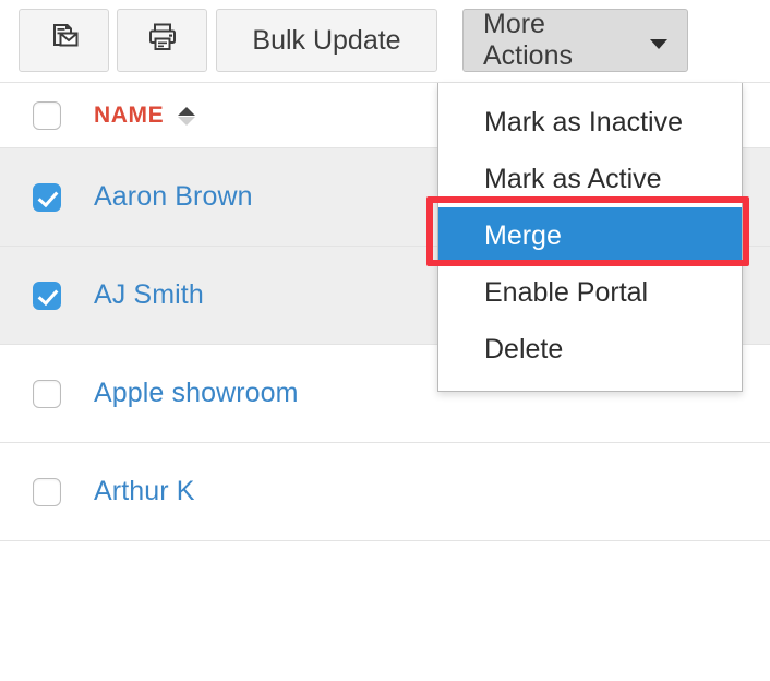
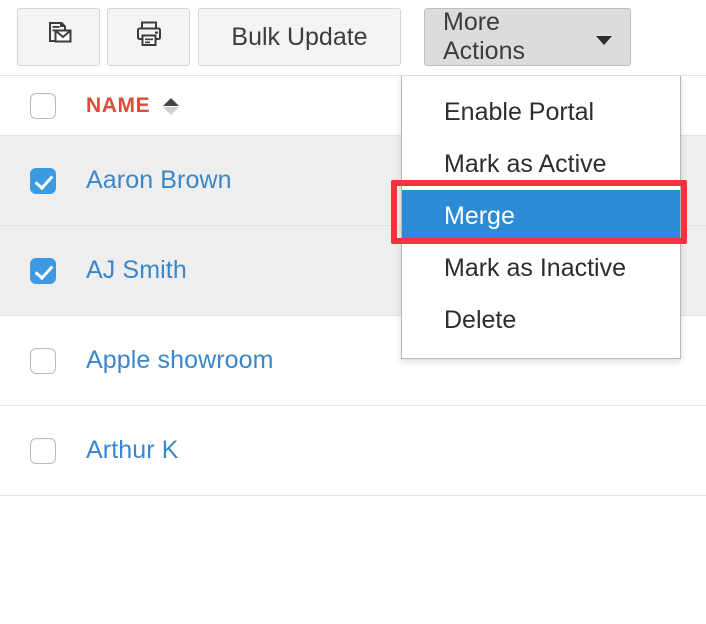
  Bulk Update
  More Actions
  NAME
  Aaron Brown
  AJ Smith
  Apple showroom
  Arthur K
- Mark as Inactive
+ Enable Portal
  Mark as Active
  Merge
- Enable Portal
+ Mark as Inactive
  Delete
